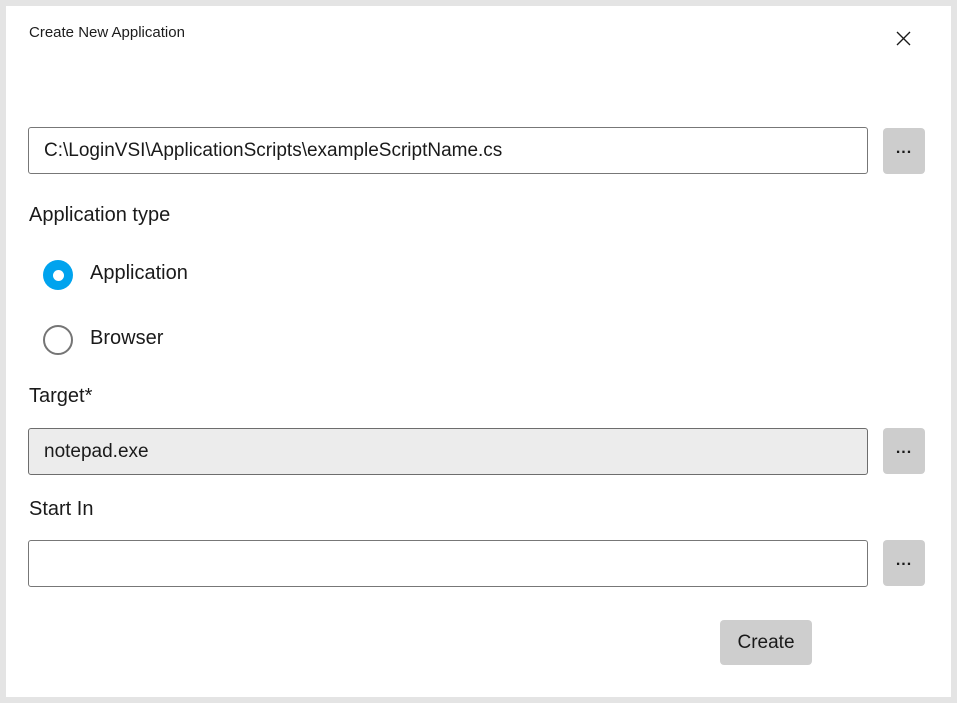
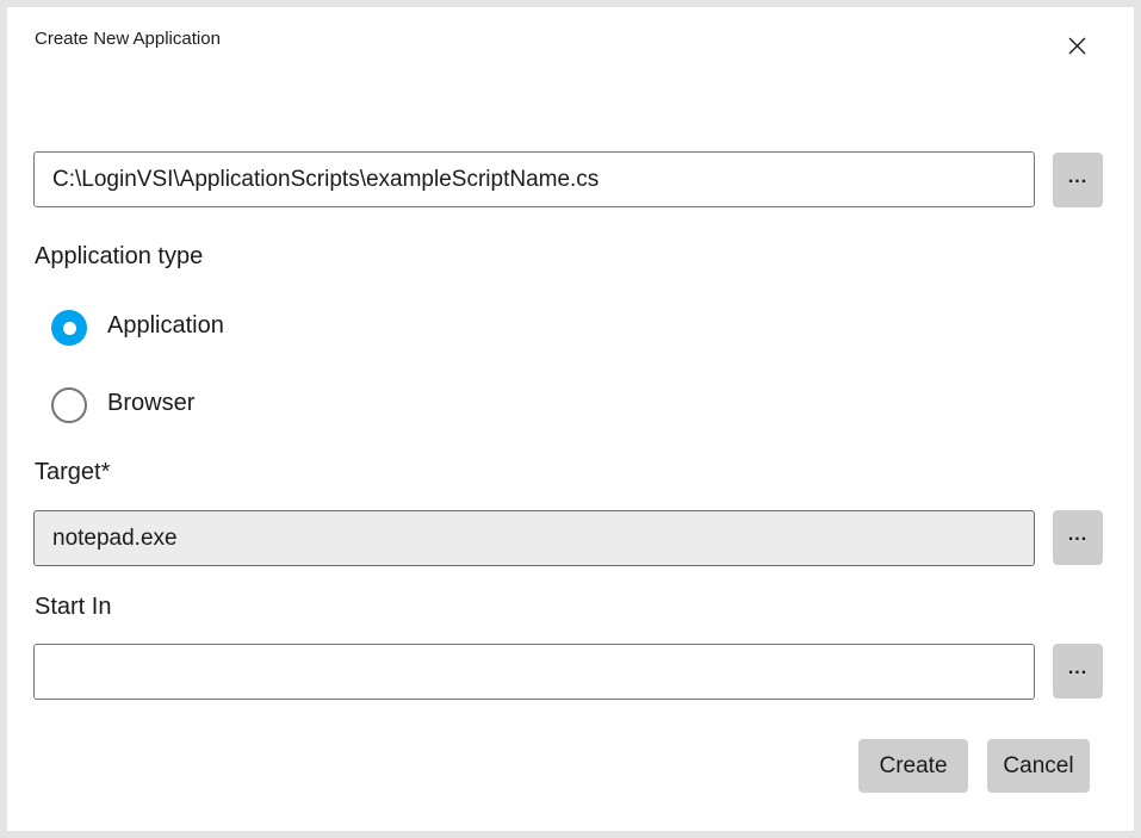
  Create New Application
  C:\LoginVSI\ApplicationScripts\exampleScriptName.cs
  ...
  Application type
  Application
  Browser
  Target*
  notepad.exe
  ...
  Start In
  ...
  Create
+ Cancel
